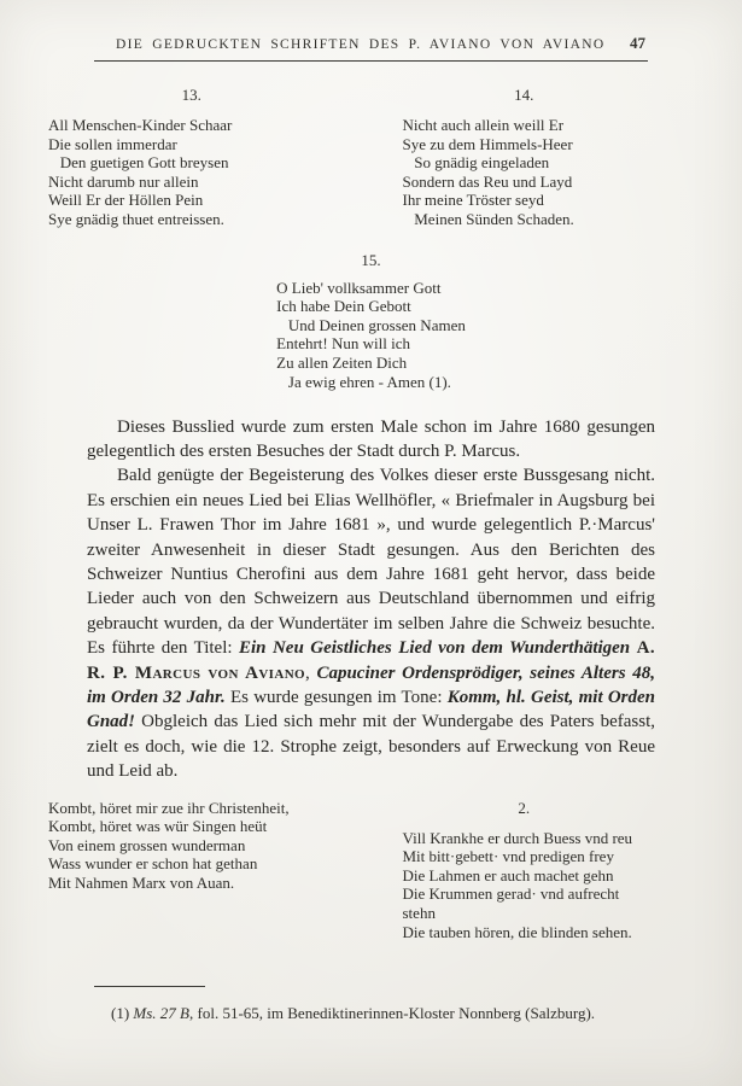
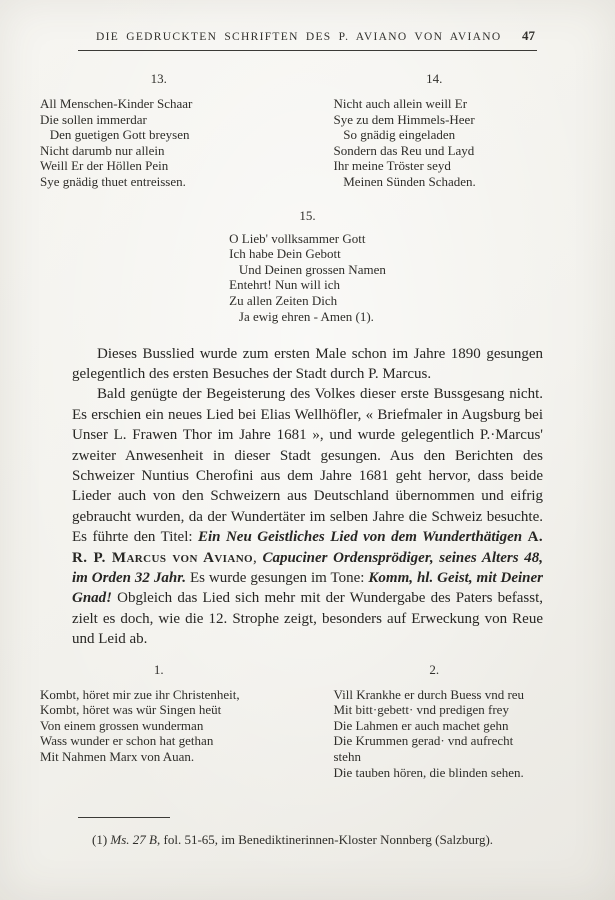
  DIE GEDRUCKTEN SCHRIFTEN DES P. AVIANO VON AVIANO
  47
  13.
  All Menschen-Kinder Schaar
  Die sollen immerdar
  Den guetigen Gott breysen
  Nicht darumb nur allein
  Weill Er der Höllen Pein
  Sye gnädig thuet entreissen.
  14.
  Nicht auch allein weill Er
  Sye zu dem Himmels-Heer
  So gnädig eingeladen
  Sondern das Reu und Layd
  Ihr meine Tröster seyd
  Meinen Sünden Schaden.
  15.
  O Lieb' vollksammer Gott
  Ich habe Dein Gebott
  Und Deinen grossen Namen
  Entehrt! Nun will ich
  Zu allen Zeiten Dich
  Ja ewig ehren - Amen (1).
- Dieses Busslied wurde zum ersten Male schon im Jahre 1680 gesungen gelegentlich des ersten Besuches der Stadt durch P. Marcus.
+ Dieses Busslied wurde zum ersten Male schon im Jahre 1890 gesungen gelegentlich des ersten Besuches der Stadt durch P. Marcus.
- Bald genügte der Begeisterung des Volkes dieser erste Bussgesang nicht. Es erschien ein neues Lied bei Elias Wellhöfler, « Briefmaler in Augsburg bei Unser L. Frawen Thor im Jahre 1681 », und wurde gelegentlich P.·Marcus' zweiter Anwesenheit in dieser Stadt gesungen. Aus den Berichten des Schweizer Nuntius Cherofini aus dem Jahre 1681 geht hervor, dass beide Lieder auch von den Schweizern aus Deutschland übernommen und eifrig gebraucht wurden, da der Wundertäter im selben Jahre die Schweiz besuchte. Es führte den Titel: Ein Neu Geistliches Lied von dem Wunderthätigen A. R. P. Marcus von Aviano, Capuciner Ordensprödiger, seines Alters 48, im Orden 32 Jahr. Es wurde gesungen im Tone: Komm, hl. Geist, mit Orden Gnad! Obgleich das Lied sich mehr mit der Wundergabe des Paters befasst, zielt es doch, wie die 12. Strophe zeigt, besonders auf Erweckung von Reue und Leid ab.
+ Bald genügte der Begeisterung des Volkes dieser erste Bussgesang nicht. Es erschien ein neues Lied bei Elias Wellhöfler, « Briefmaler in Augsburg bei Unser L. Frawen Thor im Jahre 1681 », und wurde gelegentlich P.·Marcus' zweiter Anwesenheit in dieser Stadt gesungen. Aus den Berichten des Schweizer Nuntius Cherofini aus dem Jahre 1681 geht hervor, dass beide Lieder auch von den Schweizern aus Deutschland übernommen und eifrig gebraucht wurden, da der Wundertäter im selben Jahre die Schweiz besuchte. Es führte den Titel: Ein Neu Geistliches Lied von dem Wunderthätigen A. R. P. Marcus von Aviano, Capuciner Ordensprödiger, seines Alters 48, im Orden 32 Jahr. Es wurde gesungen im Tone: Komm, hl. Geist, mit Deiner Gnad! Obgleich das Lied sich mehr mit der Wundergabe des Paters befasst, zielt es doch, wie die 12. Strophe zeigt, besonders auf Erweckung von Reue und Leid ab.
+ 1.
  Kombt, höret mir zue ihr Christenheit,
  Kombt, höret was wür Singen heüt
  Von einem grossen wunderman
  Wass wunder er schon hat gethan
  Mit Nahmen Marx von Auan.
  2.
  Vill Krankhe er durch Buess vnd reu
  Mit bitt·gebett· vnd predigen frey
  Die Lahmen er auch machet gehn
  Die Krummen gerad· vnd aufrecht stehn
  Die tauben hören, die blinden sehen.
  (1) Ms. 27 B, fol. 51-65, im Benediktinerinnen-Kloster Nonnberg (Salzburg).
